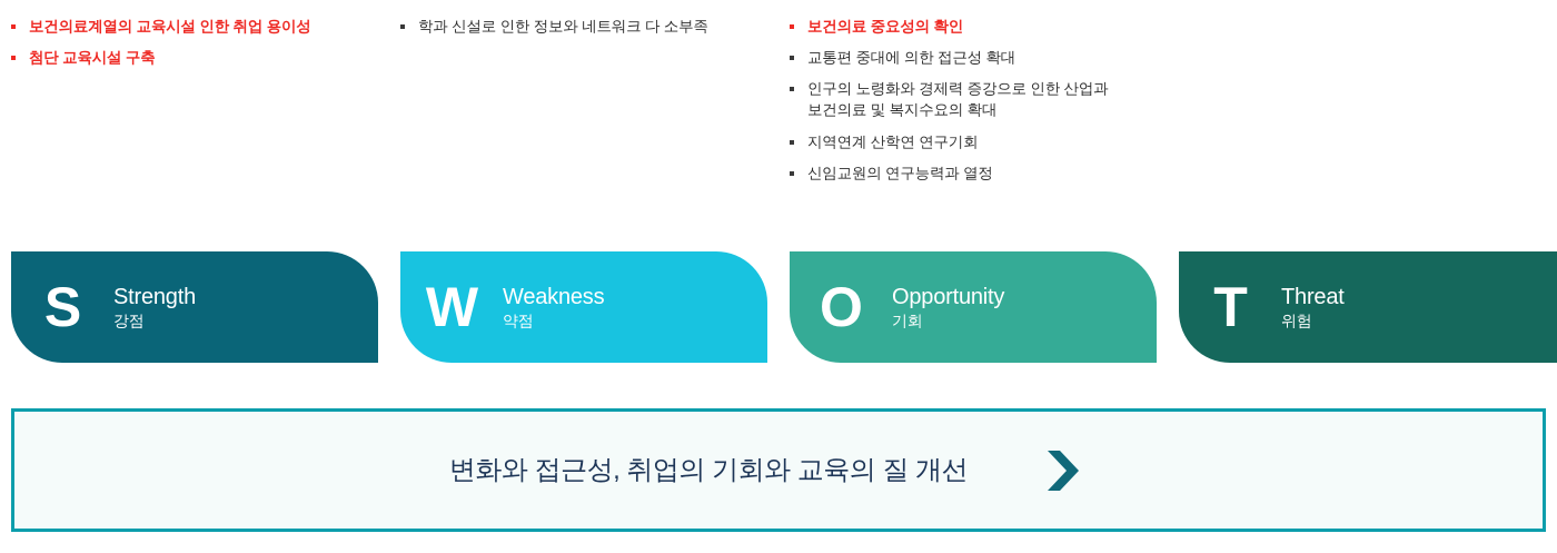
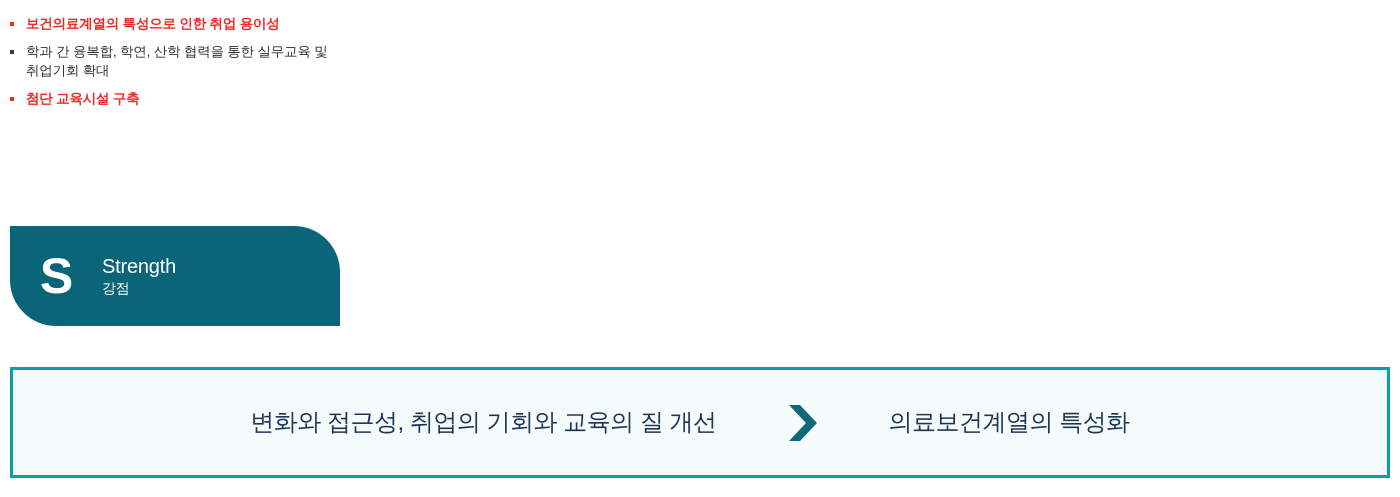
- 보건의료계열의 교육시설 인한 취업 용이성
+ 보건의료계열의 특성으로 인한 취업 용이성
+ 학과 간 융복합, 학연, 산학 협력을 통한 실무교육 및 취업기회 확대
  첨단 교육시설 구축
- 학과 신설로 인한 정보와 네트워크 다 소부족
- 보건의료 중요성의 확인
- 교통편 중대에 의한 접근성 확대
- 인구의 노령화와 경제력 증강으로 인한 산업과 보건의료 및 복지수요의 확대
- 지역연계 산학연 연구기회
- 신임교원의 연구능력과 열정
  S
  Strength
  강점
- W
- Weakness
- 약점
- O
- Opportunity
- 기회
- T
- Threat
- 위험
  변화와 접근성, 취업의 기회와 교육의 질 개선
+ 의료보건계열의 특성화
